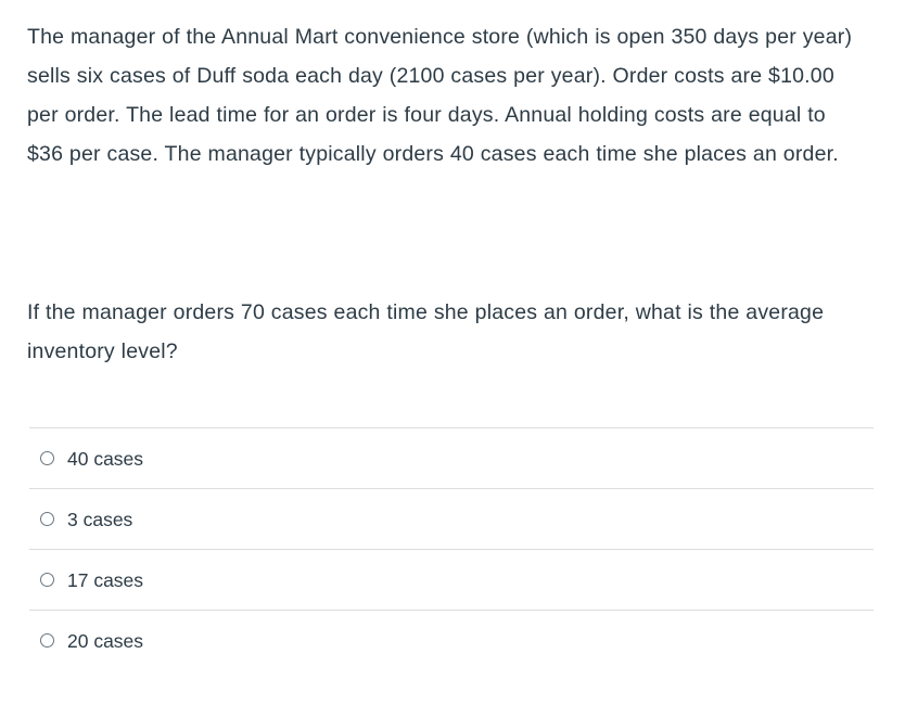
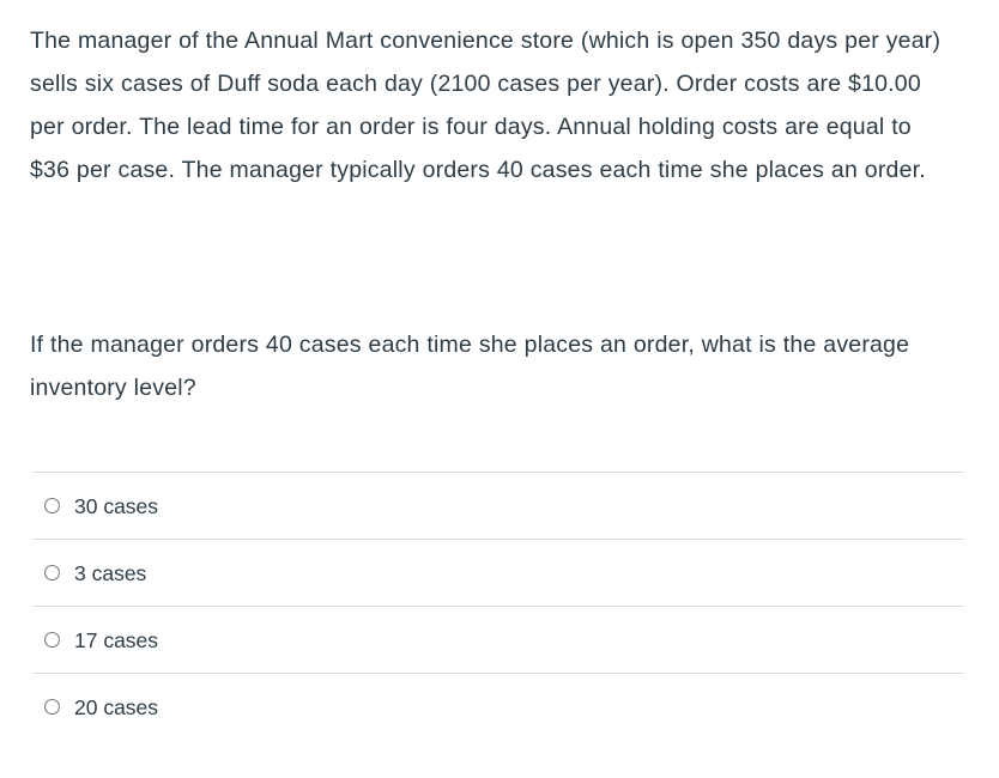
  The manager of the Annual Mart convenience store (which is open 350 days per year) sells six cases of Duff soda each day (2100 cases per year). Order costs are $10.00 per order. The lead time for an order is four days. Annual holding costs are equal to $36 per case. The manager typically orders 40 cases each time she places an order.
- If the manager orders 70 cases each time she places an order, what is the average inventory level?
+ If the manager orders 40 cases each time she places an order, what is the average inventory level?
- 40 cases
+ 30 cases
  3 cases
  17 cases
  20 cases
